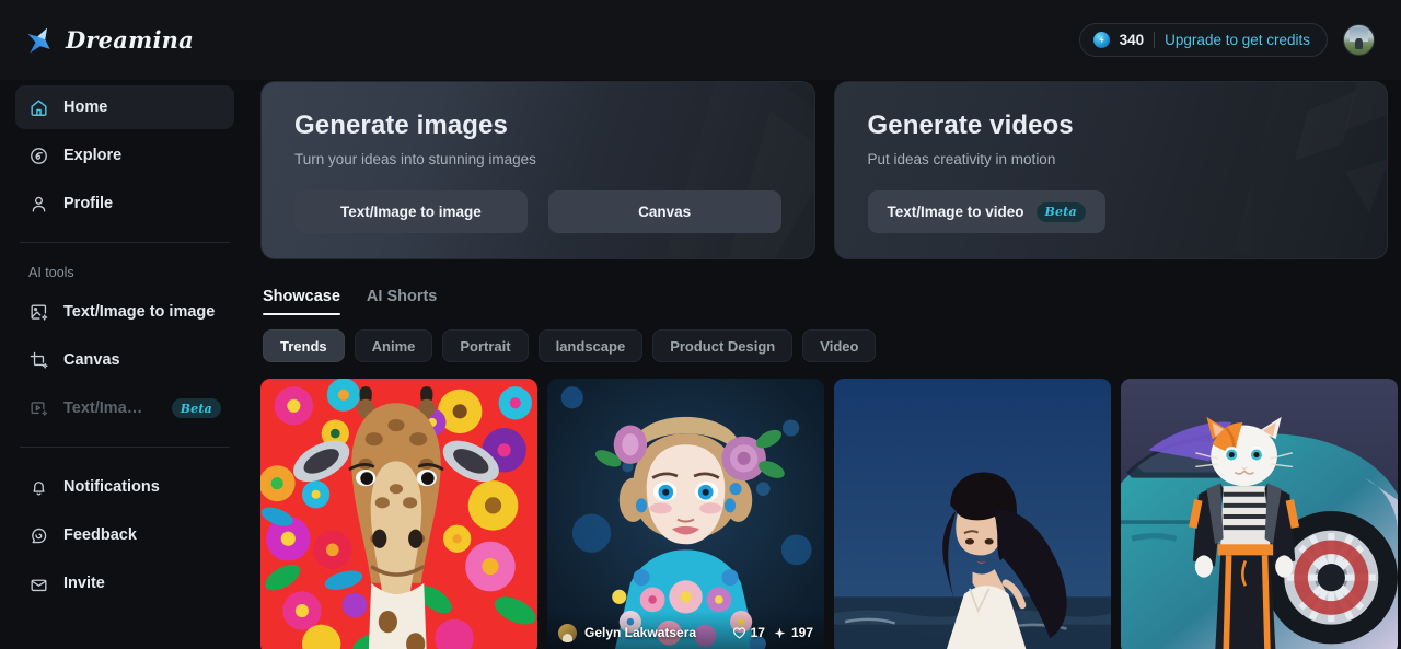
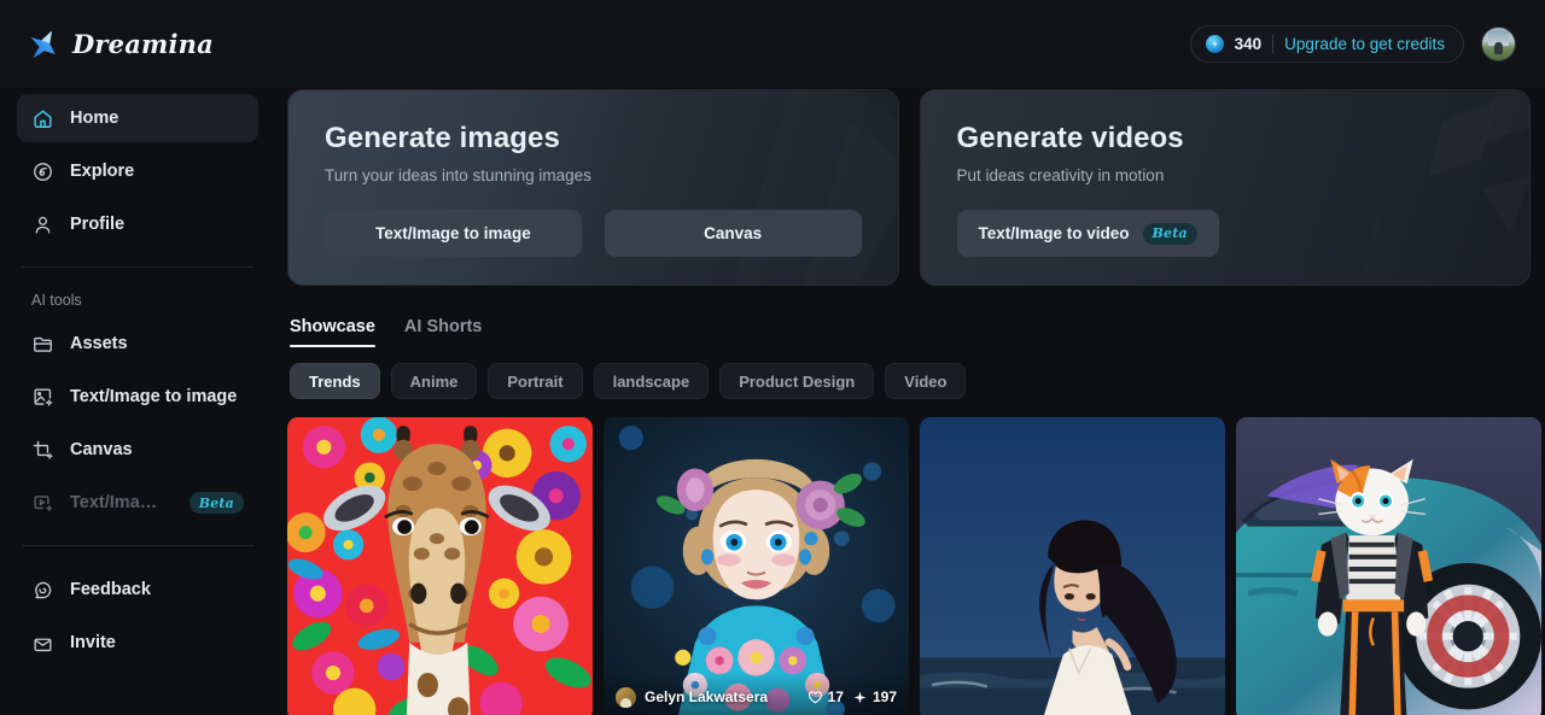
  Dreamina
  340
  Upgrade to get credits
  Home
  Explore
  Profile
  AI tools
+ Assets
  Text/Image to image
  Canvas
  Text/Image
  Beta
- Notifications
  Feedback
  Invite
  Generate images
  Turn your ideas into stunning images
  Text/Image to image
  Canvas
  Generate videos
  Put ideas creativity in motion
  Text/Image to video
  Beta
  Showcase
  AI Shorts
  Trends
  Anime
  Portrait
  landscape
  Product Design
  Video
  Gelyn Lakwatsera
  17
  197
